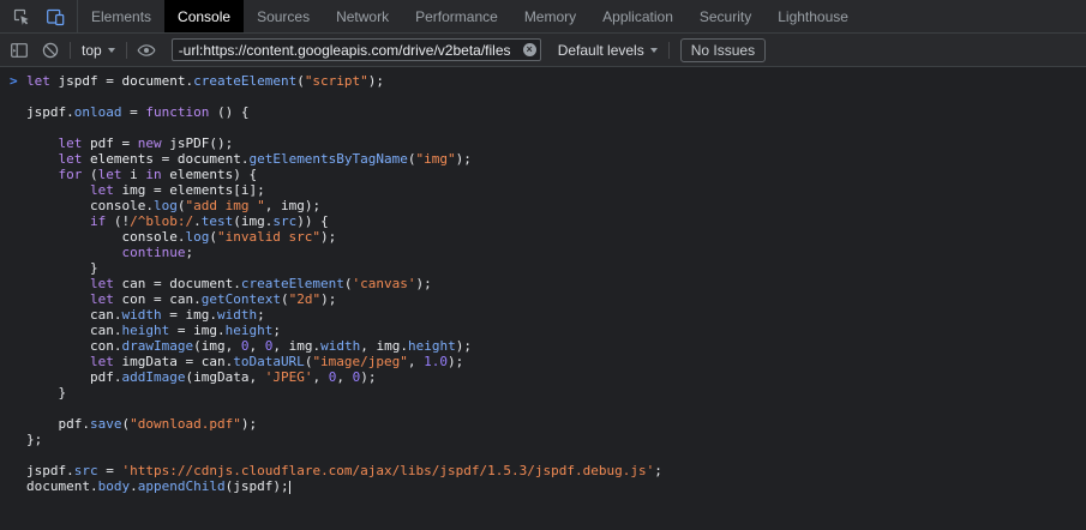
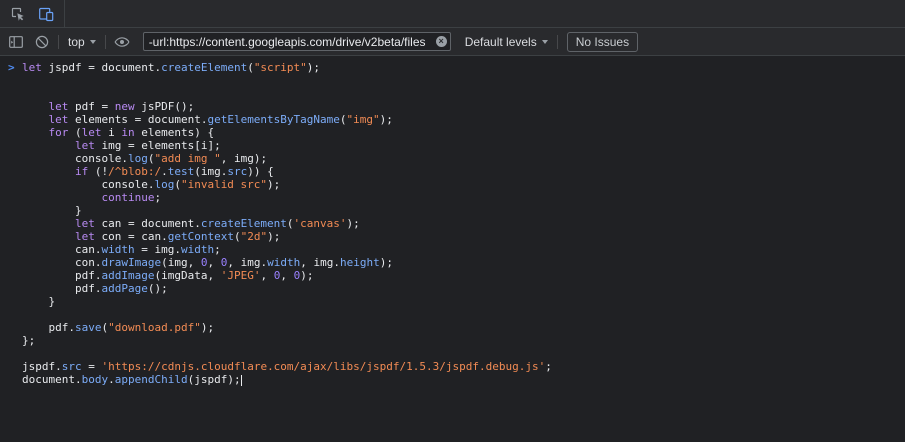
- Elements
- Console
- Sources
- Network
- Performance
- Memory
- Application
- Security
- Lighthouse
  top
  -url:https://content.googleapis.com/drive/v2beta/files
  ×
  Default levels
  No Issues
  >
  let jspdf = document.createElement("script");
- jspdf.onload = function () {
  let pdf = new jsPDF();
  let elements = document.getElementsByTagName("img");
  for (let i in elements) {
  let img = elements[i];
  console.log("add img ", img);
  if (!/^blob:/.test(img.src)) {
  console.log("invalid src");
  continue;
  }
  let can = document.createElement('canvas');
  let con = can.getContext("2d");
  can.width = img.width;
- can.height = img.height;
  con.drawImage(img, 0, 0, img.width, img.height);
- let imgData = can.toDataURL("image/jpeg", 1.0);
  pdf.addImage(imgData, 'JPEG', 0, 0);
+ pdf.addPage();
  }
  pdf.save("download.pdf");
  };
  jspdf.src = 'https://cdnjs.cloudflare.com/ajax/libs/jspdf/1.5.3/jspdf.debug.js';
  document.body.appendChild(jspdf);
